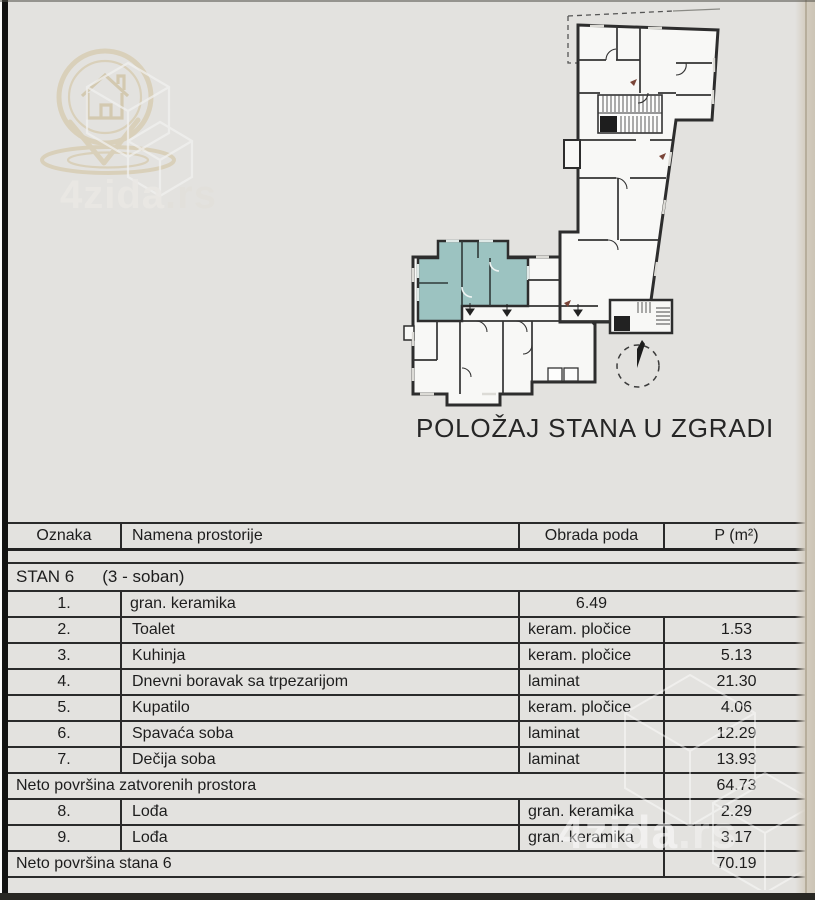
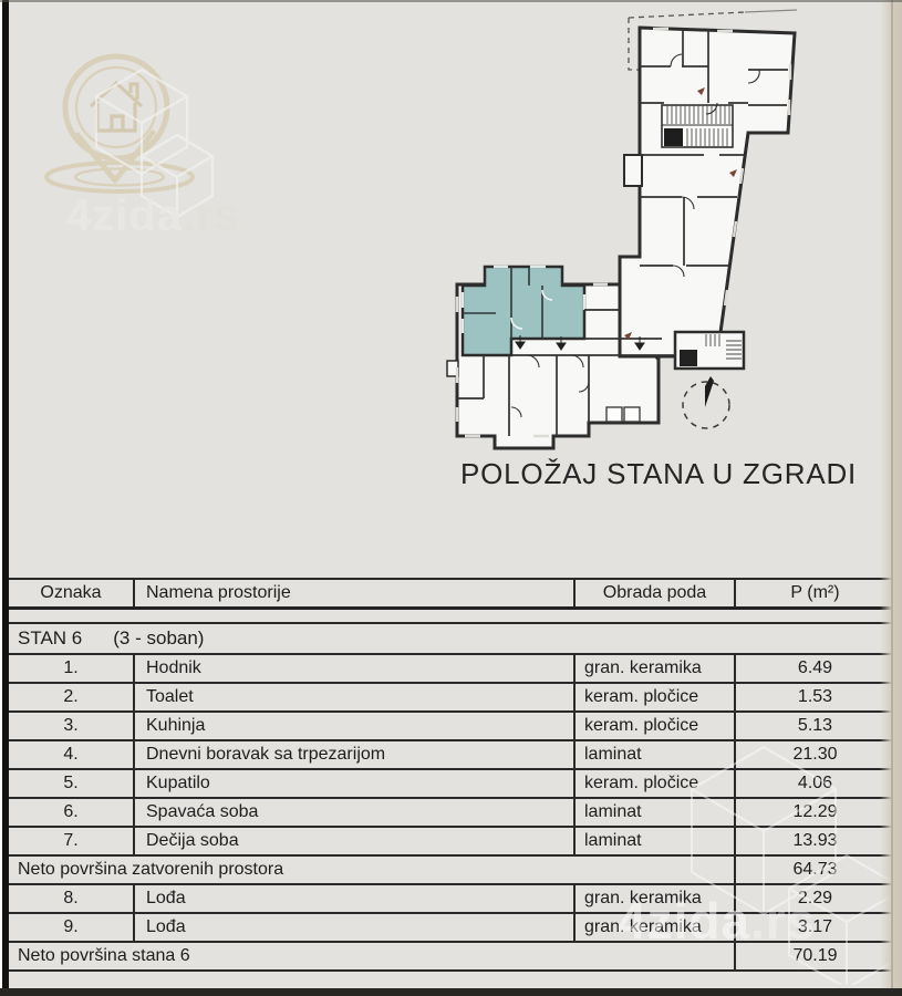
  POLOŽAJ STANA U ZGRADI
  Oznaka
  Namena prostorije
  Obrada poda
  P (m²)
  STAN 6
  (3 - soban)
  1.
+ Hodnik
  gran. keramika
  6.49
  2.
  Toalet
  keram. pločice
  1.53
  3.
  Kuhinja
  keram. pločice
  5.13
  4.
  Dnevni boravak sa trpezarijom
  laminat
  21.30
  5.
  Kupatilo
  keram. pločice
  4.06
  6.
  Spavaća soba
  laminat
  12.29
  7.
  Dečija soba
  laminat
  13.93
  Neto površina zatvorenih prostora
  64.73
  8.
  Lođa
  gran. keramika
  2.29
  9.
  Lođa
  gran. keramika
  3.17
  Neto površina stana 6
  70.19
  4zida.rs
